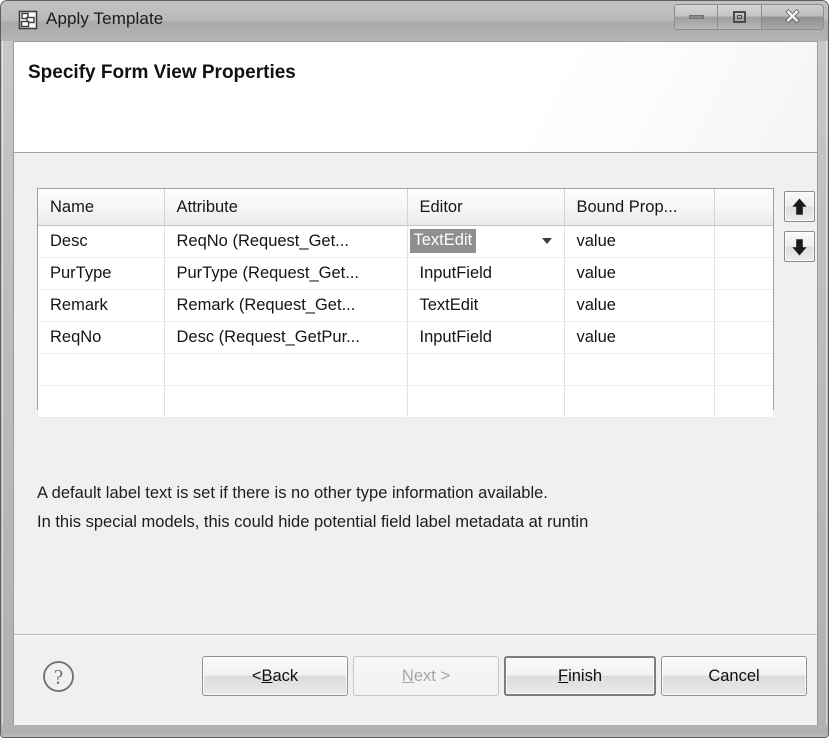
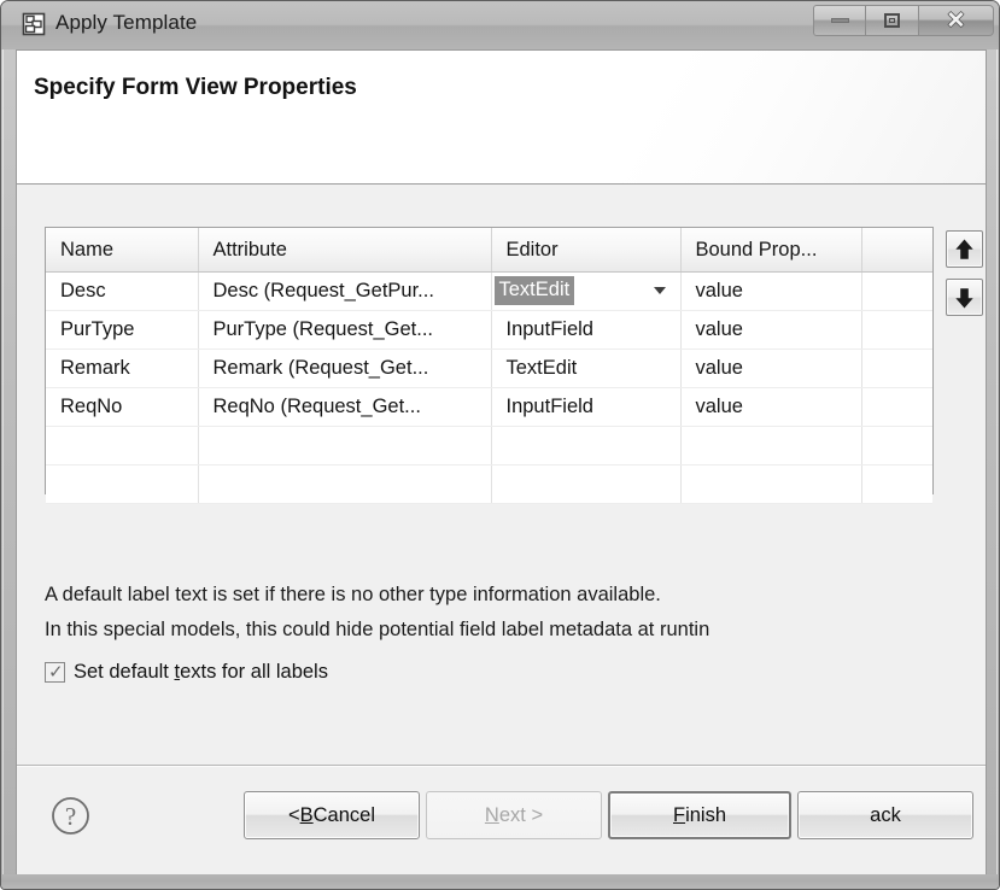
  Apply Template
  ✕
  Specify Form View Properties
  Name	Attribute	Editor	Bound Prop...
- Desc	ReqNo (Request_Get...	TextEdit	value
+ Desc	Desc (Request_GetPur...	TextEdit	value
  PurType	PurType (Request_Get...	InputField	value
  Remark	Remark (Request_Get...	TextEdit	value
- ReqNo	Desc (Request_GetPur...	InputField	value
+ ReqNo	ReqNo (Request_Get...	InputField	value
  A default label text is set if there is no other type information available.
  In this special models, this could hide potential field label metadata at runtin
+ ✓
+ Set default texts for all labels
  ?
  <
  B
- ack
+ Cancel
  N
  ext >
  F
  inish
- Cancel
+ ack
